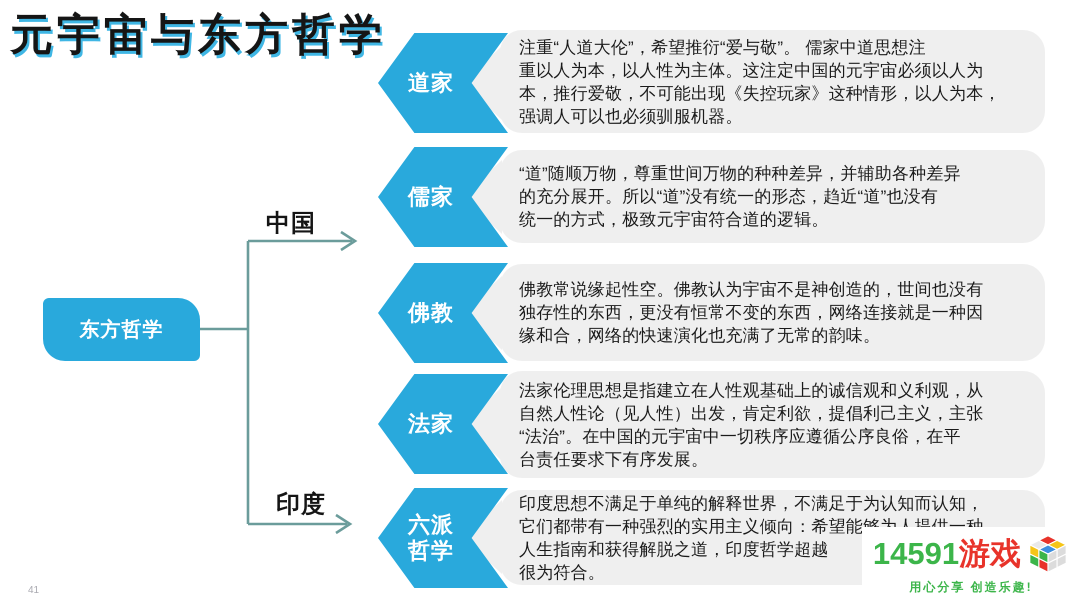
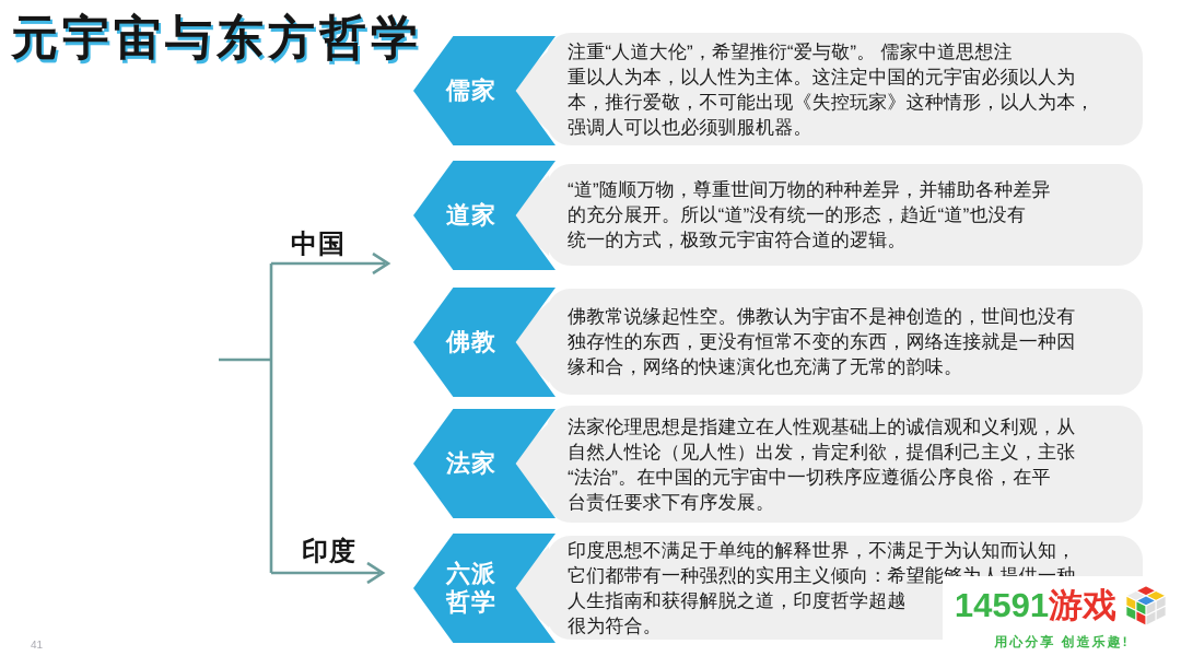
  元宇宙与东方哲学
- 东方哲学
  中国
  印度
- 道家
+ 儒家
  注重“人道大伦”，希望推衍“爱与敬”。 儒家中道思想注
  重以人为本，以人性为主体。这注定中国的元宇宙必须以人为
  本，推行爱敬，不可能出现《失控玩家》这种情形，以人为本，
  强调人可以也必须驯服机器。
- 儒家
+ 道家
  “道”随顺万物，尊重世间万物的种种差异，并辅助各种差异
  的充分展开。所以“道”没有统一的形态，趋近“道”也没有
  统一的方式，极致元宇宙符合道的逻辑。
  佛教
  佛教常说缘起性空。佛教认为宇宙不是神创造的，世间也没有
  独存性的东西，更没有恒常不变的东西，网络连接就是一种因
  缘和合，网络的快速演化也充满了无常的韵味。
  法家
  法家伦理思想是指建立在人性观基础上的诚信观和义利观，从
  自然人性论（见人性）出发，肯定利欲，提倡利己主义，主张
  “法治”。在中国的元宇宙中一切秩序应遵循公序良俗，在平
  台责任要求下有序发展。
  六派
  哲学
  印度思想不满足于单纯的解释世界，不满足于为认知而认知，
  它们都带有一种强烈的实用主义倾向：希望能够为人提供一种
  人生指南和获得解脱之道，印度哲学超越
  很为符合。
  41
  14591游戏
  用心分享 创造乐趣!
